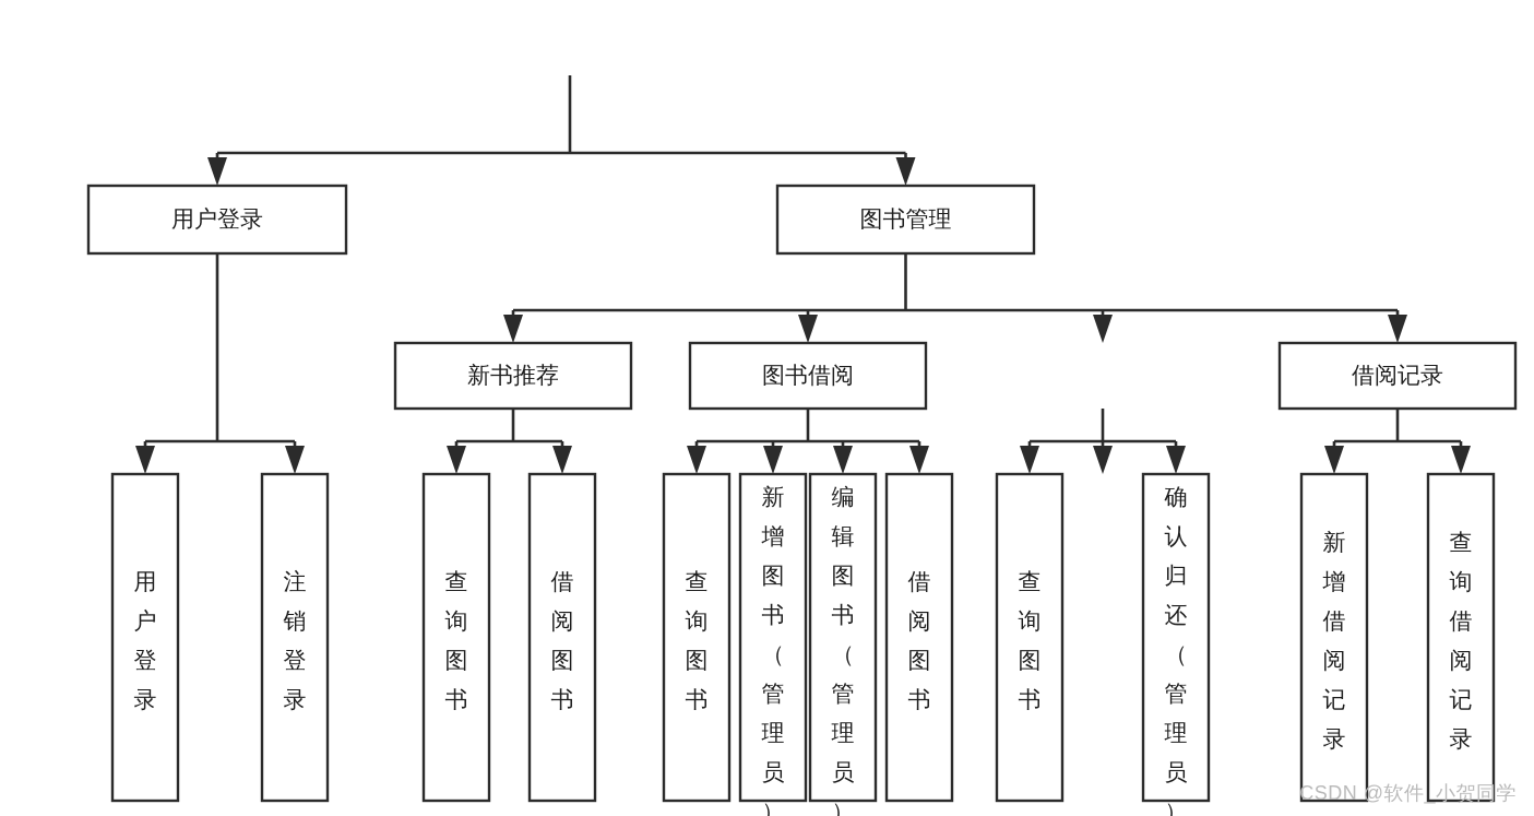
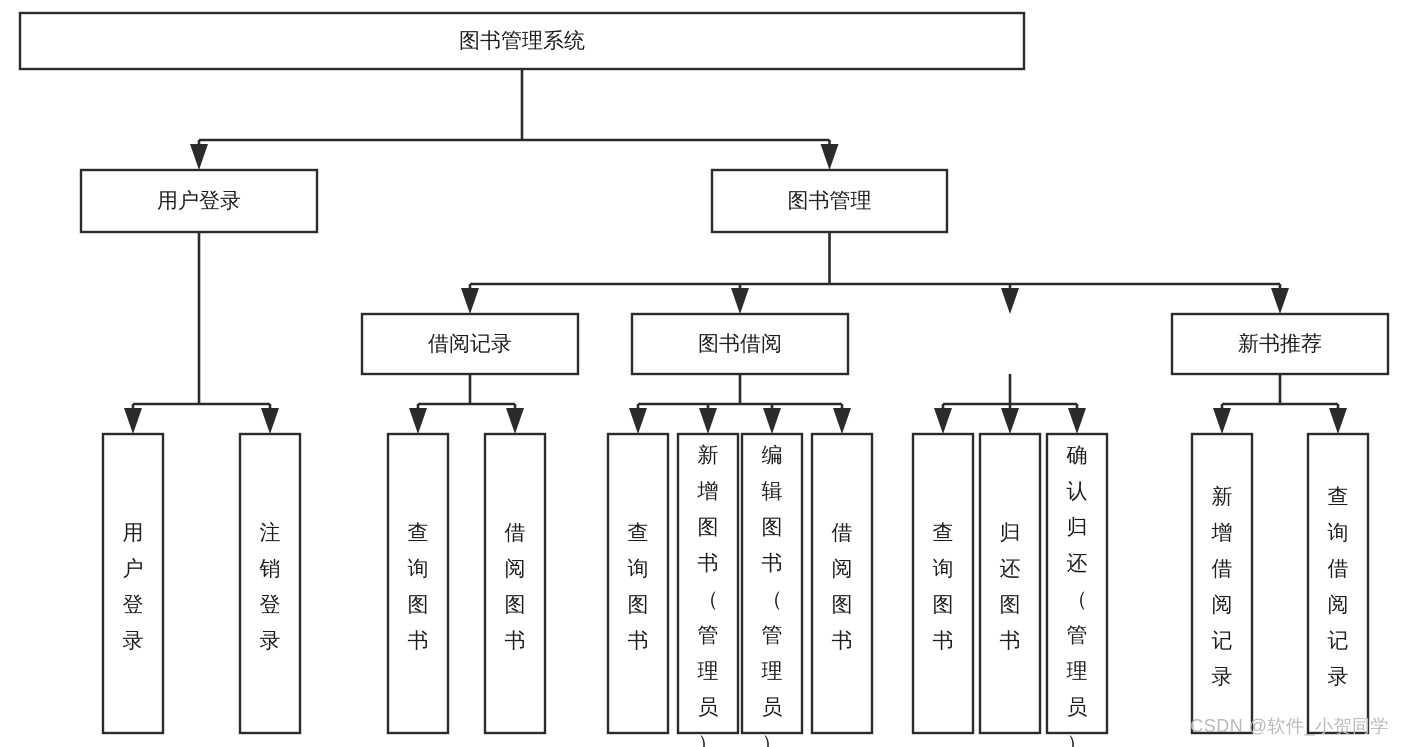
+ 图书管理系统
  用户登录
  图书管理
- 新书推荐
+ 借阅记录
  图书借阅
- 借阅记录
+ 新书推荐
  用户登录
  注销登录
  查询图书
  借阅图书
  查询图书
  新增图书（管理员）
  编辑图书（管理员）
  借阅图书
  查询图书
+ 归还图书
  确认归还（管理员）
  新增借阅记录
  查询借阅记录
  CSDN @软件_小贺同学
